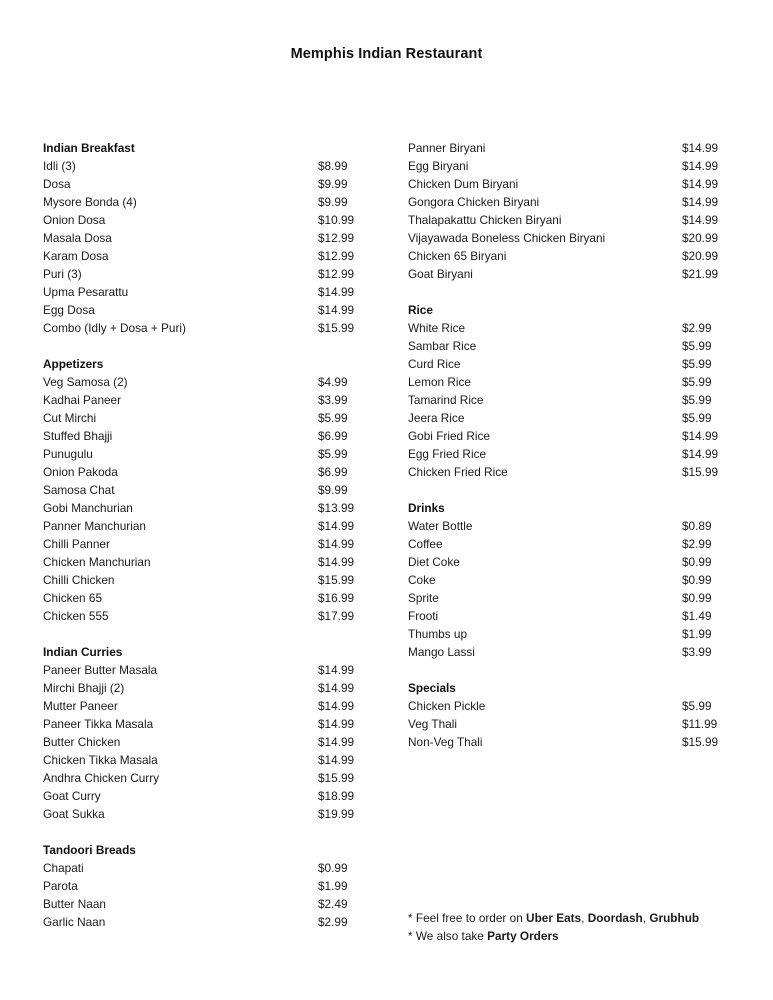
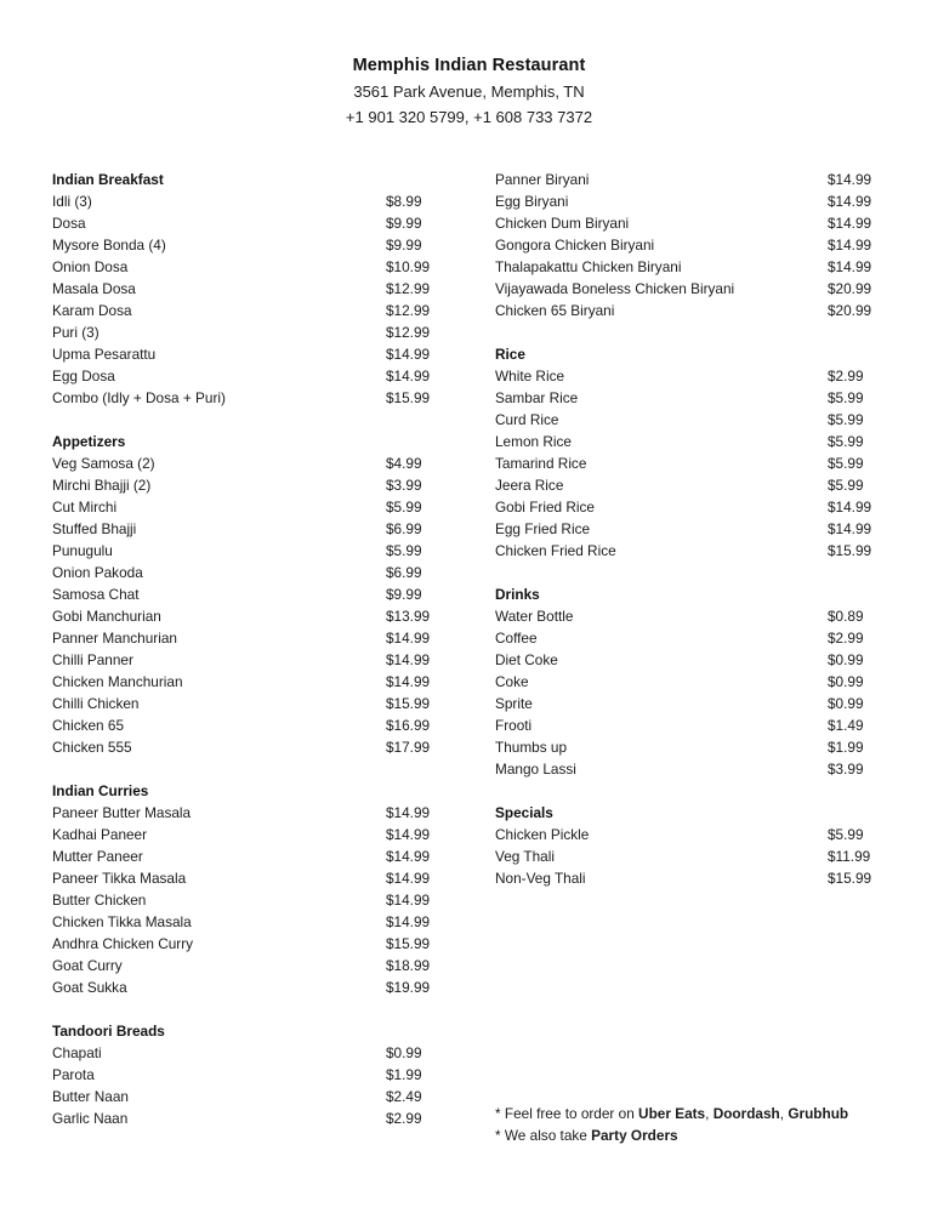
  Memphis Indian Restaurant
+ 3561 Park Avenue, Memphis, TN
+ +1 901 320 5799, +1 608 733 7372
  Indian Breakfast
  Idli (3)
  $8.99
  Dosa
  $9.99
  Mysore Bonda (4)
  $9.99
  Onion Dosa
  $10.99
  Masala Dosa
  $12.99
  Karam Dosa
  $12.99
  Puri (3)
  $12.99
  Upma Pesarattu
  $14.99
  Egg Dosa
  $14.99
  Combo (Idly + Dosa + Puri)
  $15.99
  Appetizers
  Veg Samosa (2)
  $4.99
- Kadhai Paneer
+ Mirchi Bhajji (2)
  $3.99
  Cut Mirchi
  $5.99
  Stuffed Bhajji
  $6.99
  Punugulu
  $5.99
  Onion Pakoda
  $6.99
  Samosa Chat
  $9.99
  Gobi Manchurian
  $13.99
  Panner Manchurian
  $14.99
  Chilli Panner
  $14.99
  Chicken Manchurian
  $14.99
  Chilli Chicken
  $15.99
  Chicken 65
  $16.99
  Chicken 555
  $17.99
  Indian Curries
  Paneer Butter Masala
  $14.99
- Mirchi Bhajji (2)
+ Kadhai Paneer
  $14.99
  Mutter Paneer
  $14.99
  Paneer Tikka Masala
  $14.99
  Butter Chicken
  $14.99
  Chicken Tikka Masala
  $14.99
  Andhra Chicken Curry
  $15.99
  Goat Curry
  $18.99
  Goat Sukka
  $19.99
  Tandoori Breads
  Chapati
  $0.99
  Parota
  $1.99
  Butter Naan
  $2.49
  Garlic Naan
  $2.99
  Panner Biryani
  $14.99
  Egg Biryani
  $14.99
  Chicken Dum Biryani
  $14.99
  Gongora Chicken Biryani
  $14.99
  Thalapakattu Chicken Biryani
  $14.99
  Vijayawada Boneless Chicken Biryani
  $20.99
  Chicken 65 Biryani
  $20.99
- Goat Biryani
- $21.99
  Rice
  White Rice
  $2.99
  Sambar Rice
  $5.99
  Curd Rice
  $5.99
  Lemon Rice
  $5.99
  Tamarind Rice
  $5.99
  Jeera Rice
  $5.99
  Gobi Fried Rice
  $14.99
  Egg Fried Rice
  $14.99
  Chicken Fried Rice
  $15.99
  Drinks
  Water Bottle
  $0.89
  Coffee
  $2.99
  Diet Coke
  $0.99
  Coke
  $0.99
  Sprite
  $0.99
  Frooti
  $1.49
  Thumbs up
  $1.99
  Mango Lassi
  $3.99
  Specials
  Chicken Pickle
  $5.99
  Veg Thali
  $11.99
  Non-Veg Thali
  $15.99
  * Feel free to order on Uber Eats, Doordash, Grubhub
  * We also take Party Orders
